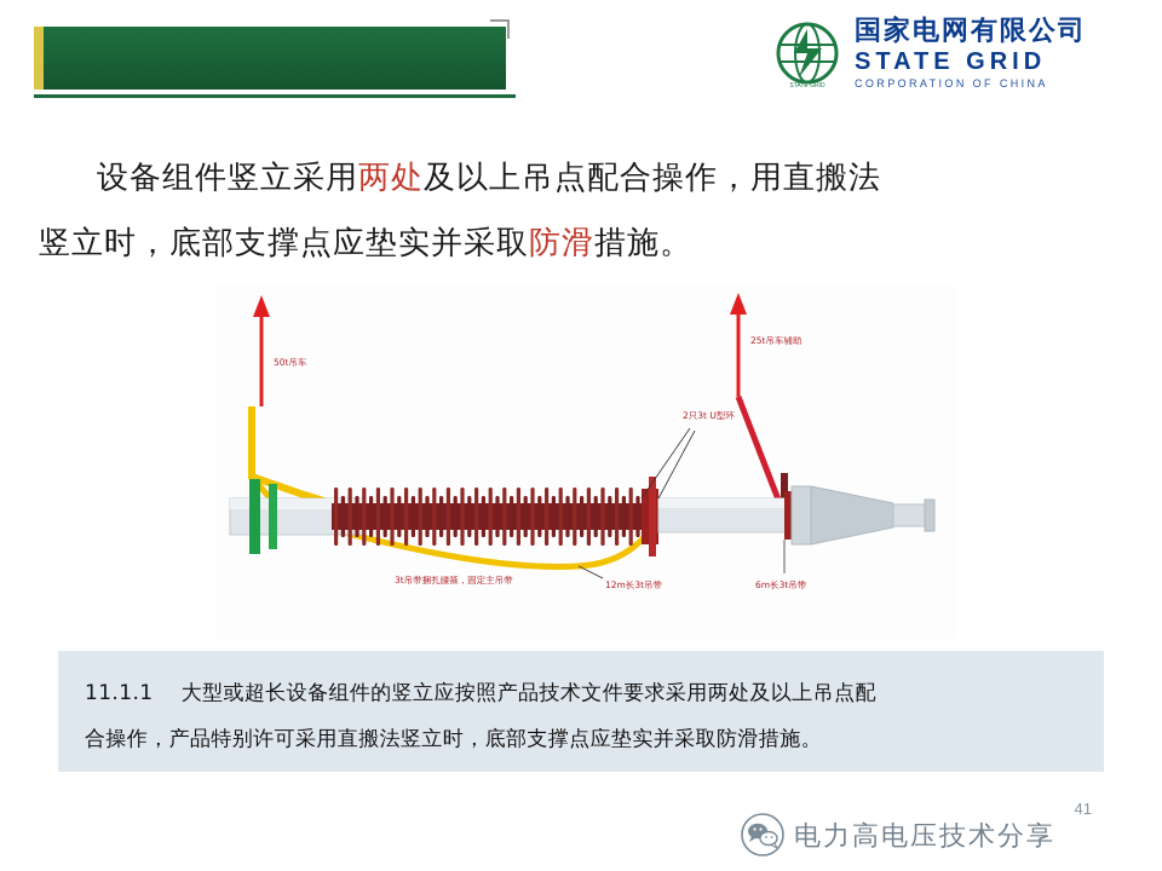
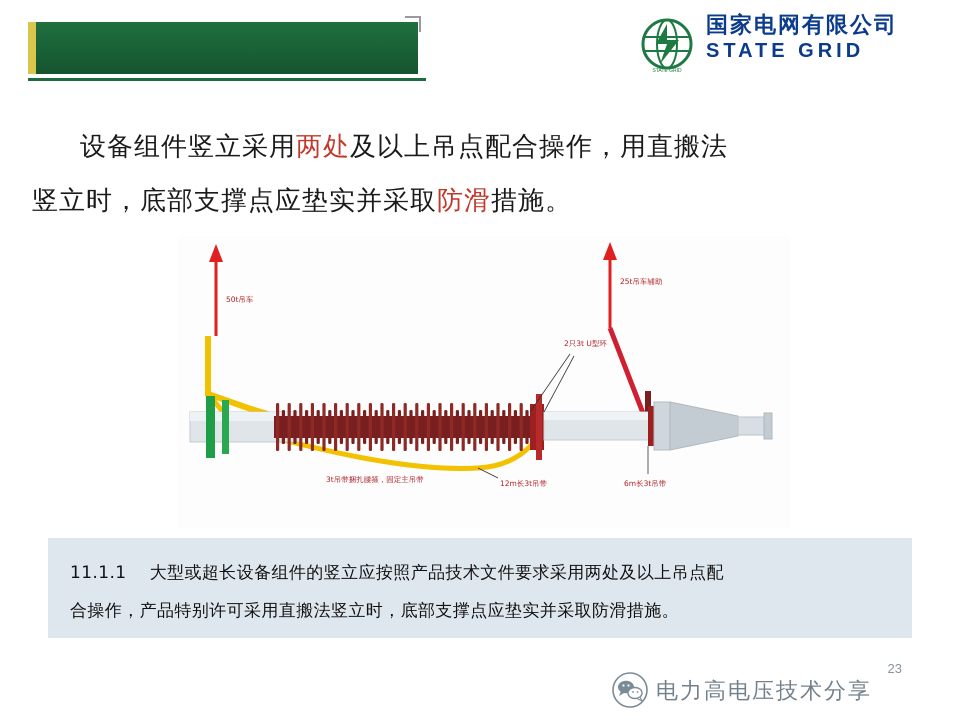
  国家电网有限公司
  STATE GRID
- CORPORATION OF CHINA
  设备组件竖立采用两处及以上吊点配合操作，用直搬法
  竖立时，底部支撑点应垫实并采取防滑措施。
  50t吊车
  25t吊车辅助
  2只3t U型环
  3t吊带捆扎腰箍，固定主吊带
  12m长3t吊带
  6m长3t吊带
  11.1.1 大型或超长设备组件的竖立应按照产品技术文件要求采用两处及以上吊点配
  合操作，产品特别许可采用直搬法竖立时，底部支撑点应垫实并采取防滑措施。
- 41
+ 23
  电力高电压技术分享
